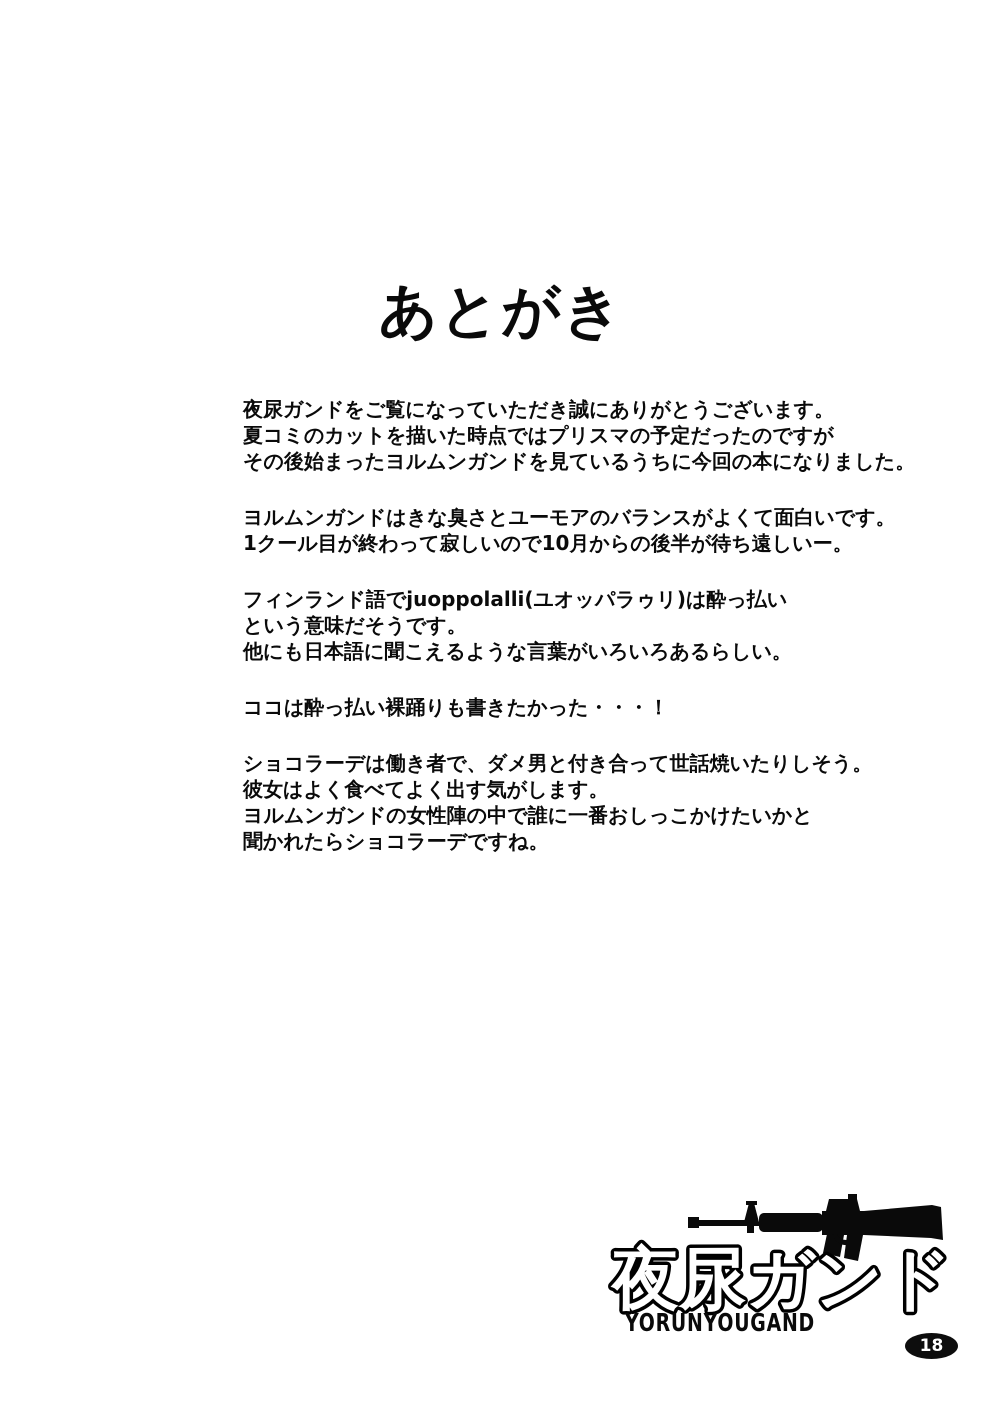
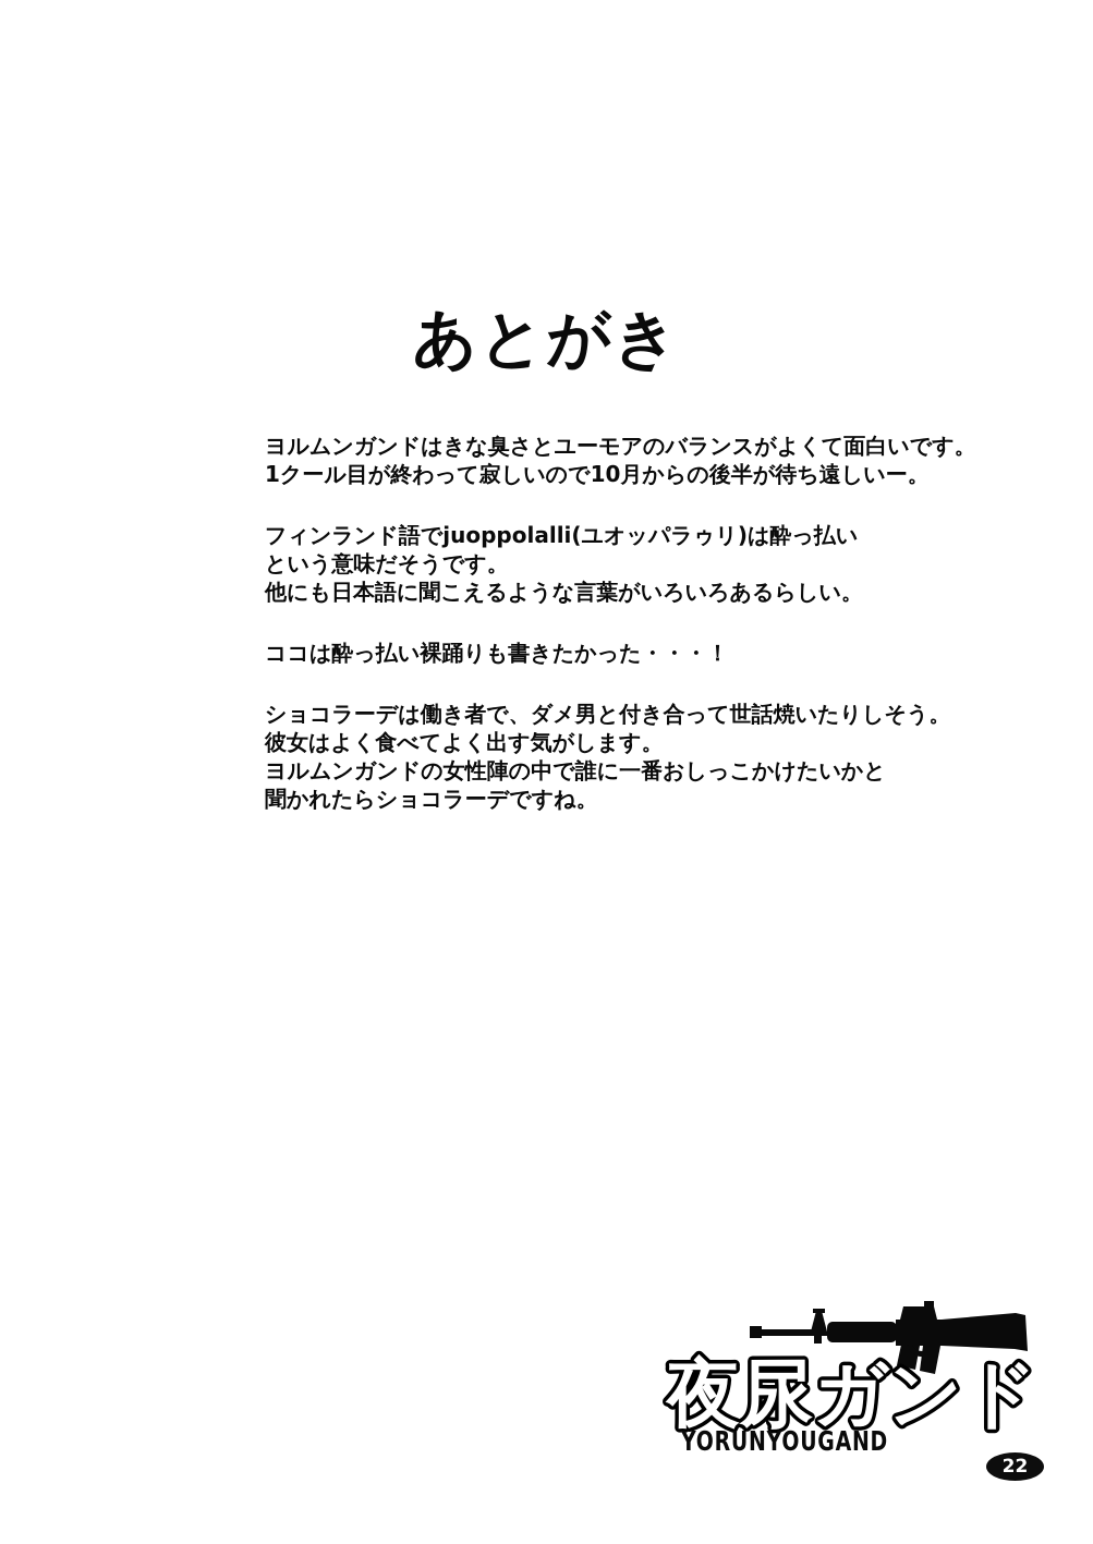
  あとがき
- 夜尿ガンドをご覧になっていただき誠にありがとうございます。
- 夏コミのカットを描いた時点ではプリスマの予定だったのですが
- その後始まったヨルムンガンドを見ているうちに今回の本になりました。
  ヨルムンガンドはきな臭さとユーモアのバランスがよくて面白いです。
  1クール目が終わって寂しいので10月からの後半が待ち遠しいー。
  フィンランド語でjuoppolalli(ユオッパラゥリ)は酔っ払い
  という意味だそうです。
  他にも日本語に聞こえるような言葉がいろいろあるらしい。
  ココは酔っ払い裸踊りも書きたかった・・・！
  ショコラーデは働き者で、ダメ男と付き合って世話焼いたりしそう。
  彼女はよく食べてよく出す気がします。
  ヨルムンガンドの女性陣の中で誰に一番おしっこかけたいかと
  聞かれたらショコラーデですね。
  夜尿ガンド
  YORUNYOUGAND
- 18
+ 22
